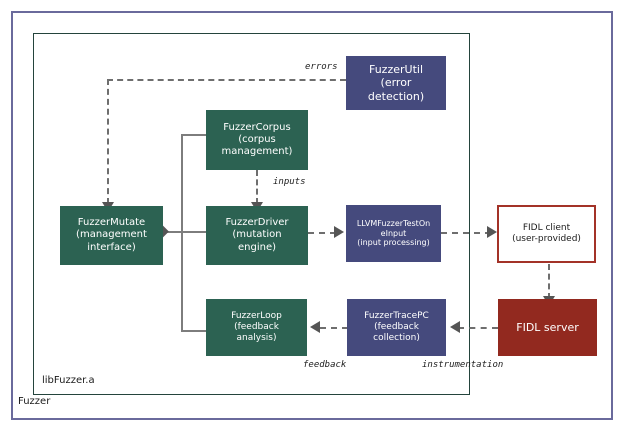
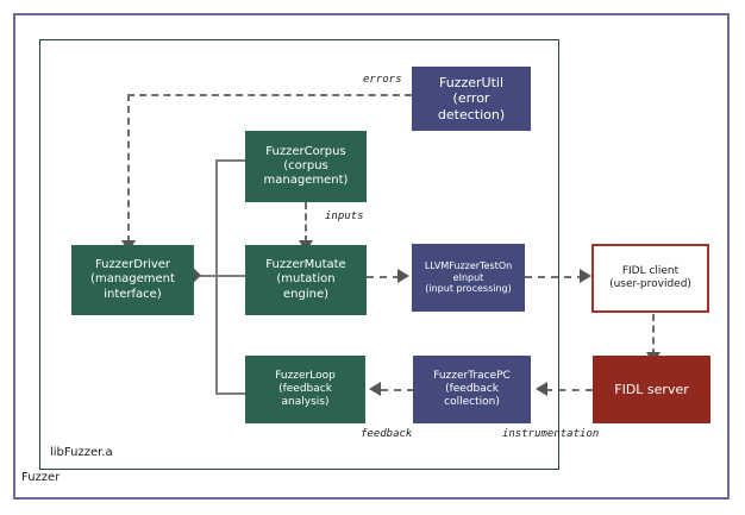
  errors
  inputs
  feedback
  instrumentation
  FuzzerUtil
  (error
  detection)
  FuzzerCorpus
  (corpus
  management)
- FuzzerMutate
+ FuzzerDriver
  (management
  interface)
- FuzzerDriver
+ FuzzerMutate
  (mutation
  engine)
  LLVMFuzzerTestOn
  eInput
  (input processing)
  FIDL client
  (user-provided)
  FuzzerLoop
  (feedback
  analysis)
  FuzzerTracePC
  (feedback
  collection)
  FIDL server
  libFuzzer.a
  Fuzzer
